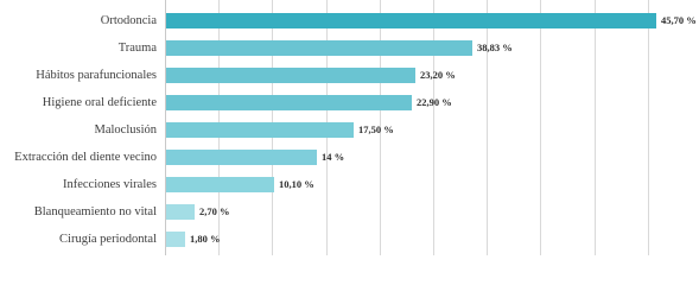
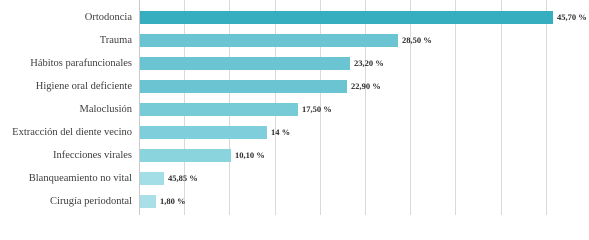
  Ortodoncia
  Trauma
  Hábitos parafuncionales
  Higiene oral deficiente
  Maloclusión
  Extracción del diente vecino
  Infecciones virales
  Blanqueamiento no vital
  Cirugía periodontal
  45,70 %
- 38,83 %
+ 28,50 %
  23,20 %
  22,90 %
  17,50 %
  14 %
  10,10 %
- 2,70 %
+ 45,85 %
  1,80 %
